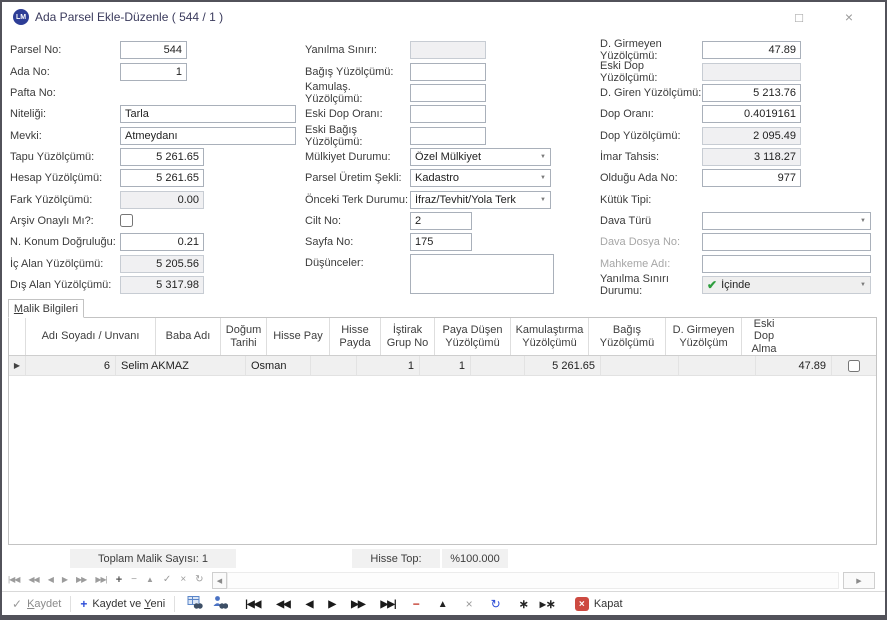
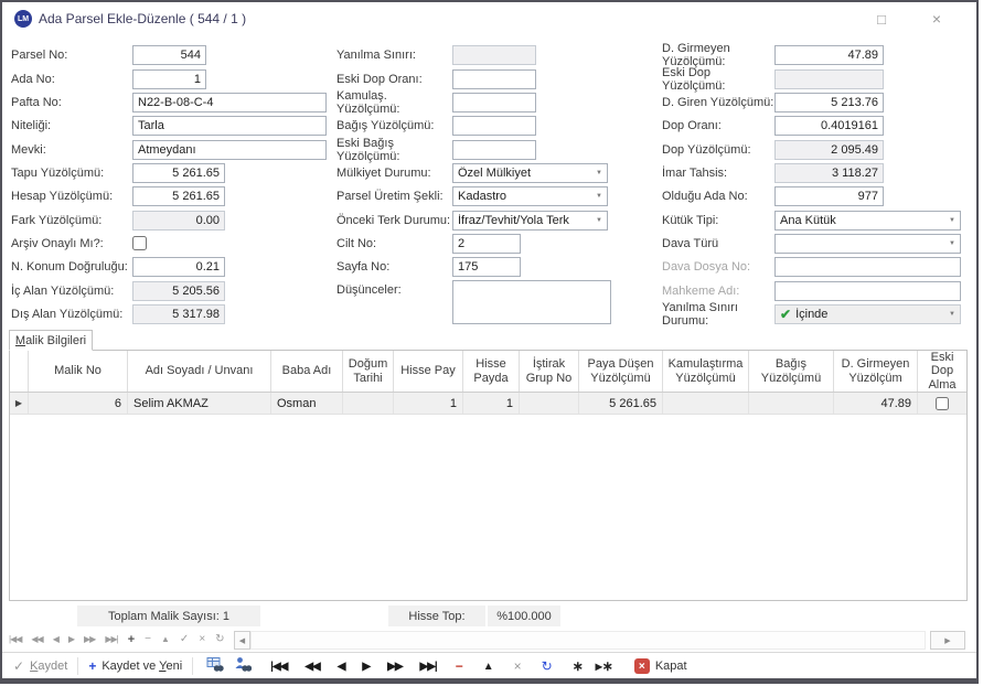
  Ada Parsel Ekle-Düzenle ( 544 / 1 )
  □
  ×
  Parsel No:
  544
  Ada No:
  1
  Pafta No:
+ N22-B-08-C-4
  Niteliği:
  Tarla
  Mevki:
  Atmeydanı
  Tapu Yüzölçümü:
  5 261.65
  Hesap Yüzölçümü:
  5 261.65
  Fark Yüzölçümü:
  0.00
  Arşiv Onaylı Mı?:
  N. Konum Doğruluğu:
  0.21
  İç Alan Yüzölçümü:
  5 205.56
  Dış Alan Yüzölçümü:
  5 317.98
  Yanılma Sınırı:
- Bağış Yüzölçümü:
+ Eski Dop Oranı:
  Kamulaş. Yüzölçümü:
- Eski Dop Oranı:
+ Bağış Yüzölçümü:
  Eski Bağış Yüzölçümü:
  Mülkiyet Durumu:
  Özel Mülkiyet
  Parsel Üretim Şekli:
  Kadastro
  Önceki Terk Durumu:
  İfraz/Tevhit/Yola Terk
  Cilt No:
  2
  Sayfa No:
  175
  Düşünceler:
  D. Girmeyen Yüzölçümü:
  47.89
  Eski Dop Yüzölçümü:
  D. Giren Yüzölçümü:
  5 213.76
  Dop Oranı:
  0.4019161
  Dop Yüzölçümü:
  2 095.49
  İmar Tahsis:
  3 118.27
  Olduğu Ada No:
  977
  Kütük Tipi:
+ Ana Kütük
  Dava Türü
  Dava Dosya No:
  Mahkeme Adı:
  Yanılma Sınırı Durumu:
  ✔
  İçinde
  Malik Bilgileri
+ Malik No
  Adı Soyadı / Unvanı
  Baba Adı
  Doğum
  Tarihi
  Hisse Pay
  Hisse
  Payda
  İştirak
  Grup No
  Paya Düşen
  Yüzölçümü
  Kamulaştırma
  Yüzölçümü
  Bağış
  Yüzölçümü
  D. Girmeyen
  Yüzölçüm
  Eski Dop
  Alma
  ▶
  6
  Selim AKMAZ
  Osman
  1
  1
  5 261.65
  47.89
  Toplam Malik Sayısı: 1
  Hisse Top:
  %100.000
  |◀◀
  ◀◀
  ◀
  ▶
  ▶▶
  ▶▶|
  +
  −
  ▲
  ✓
  ×
  ↻
  ✓
  Kaydet
  +
  Kaydet ve Yeni
  |◀◀
  ◀◀
  ◀
  ▶
  ▶▶
  ▶▶|
  −
  ▲
  ×
  ↻
  ∗
  ▸∗
  ×
  Kapat
